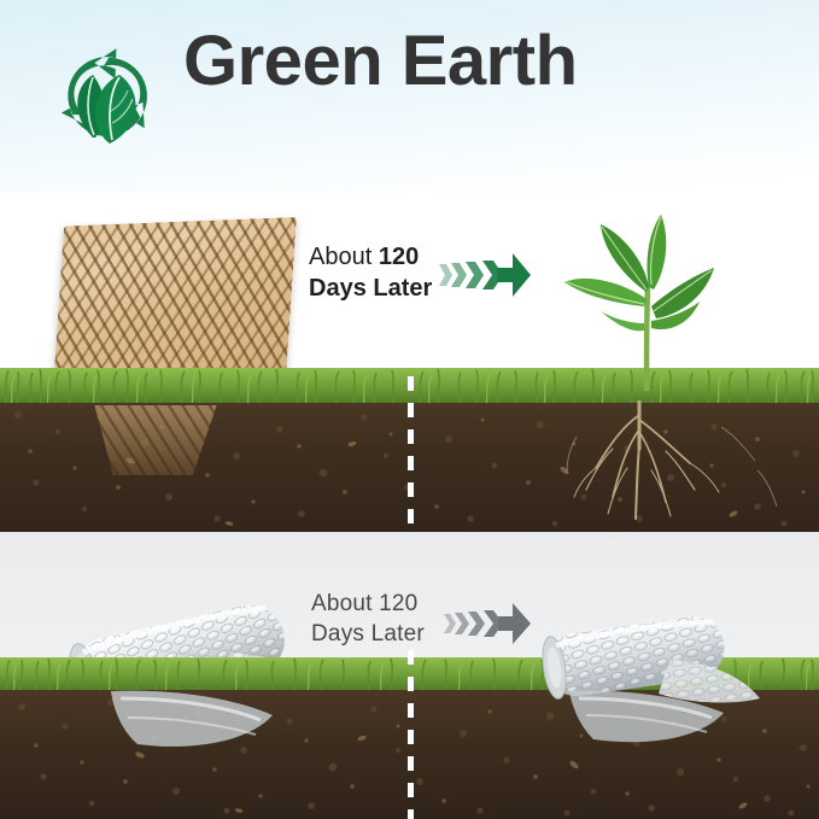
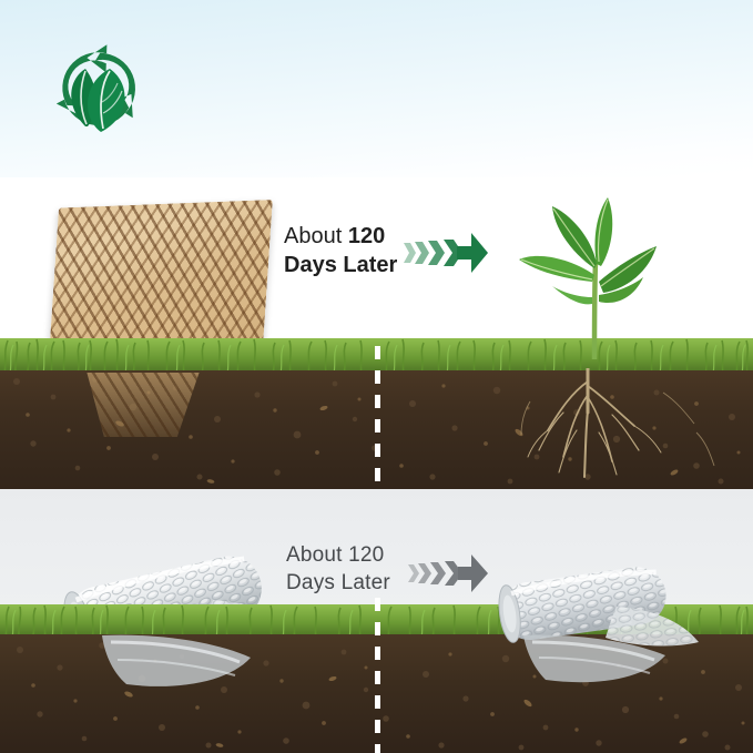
- Green Earth
  About 120
  Days Later
  About 120
  Days Later
